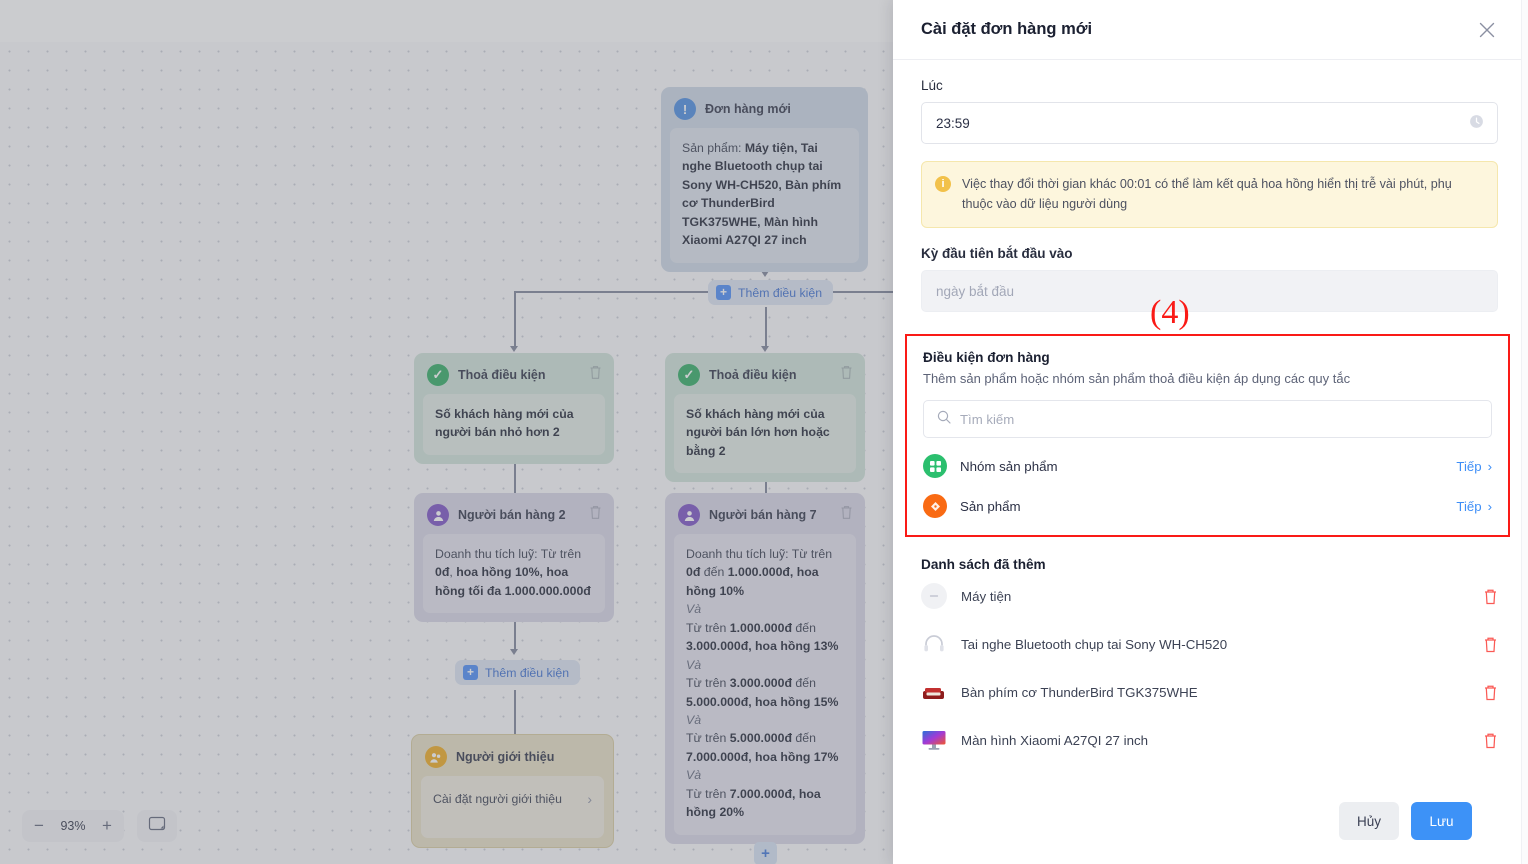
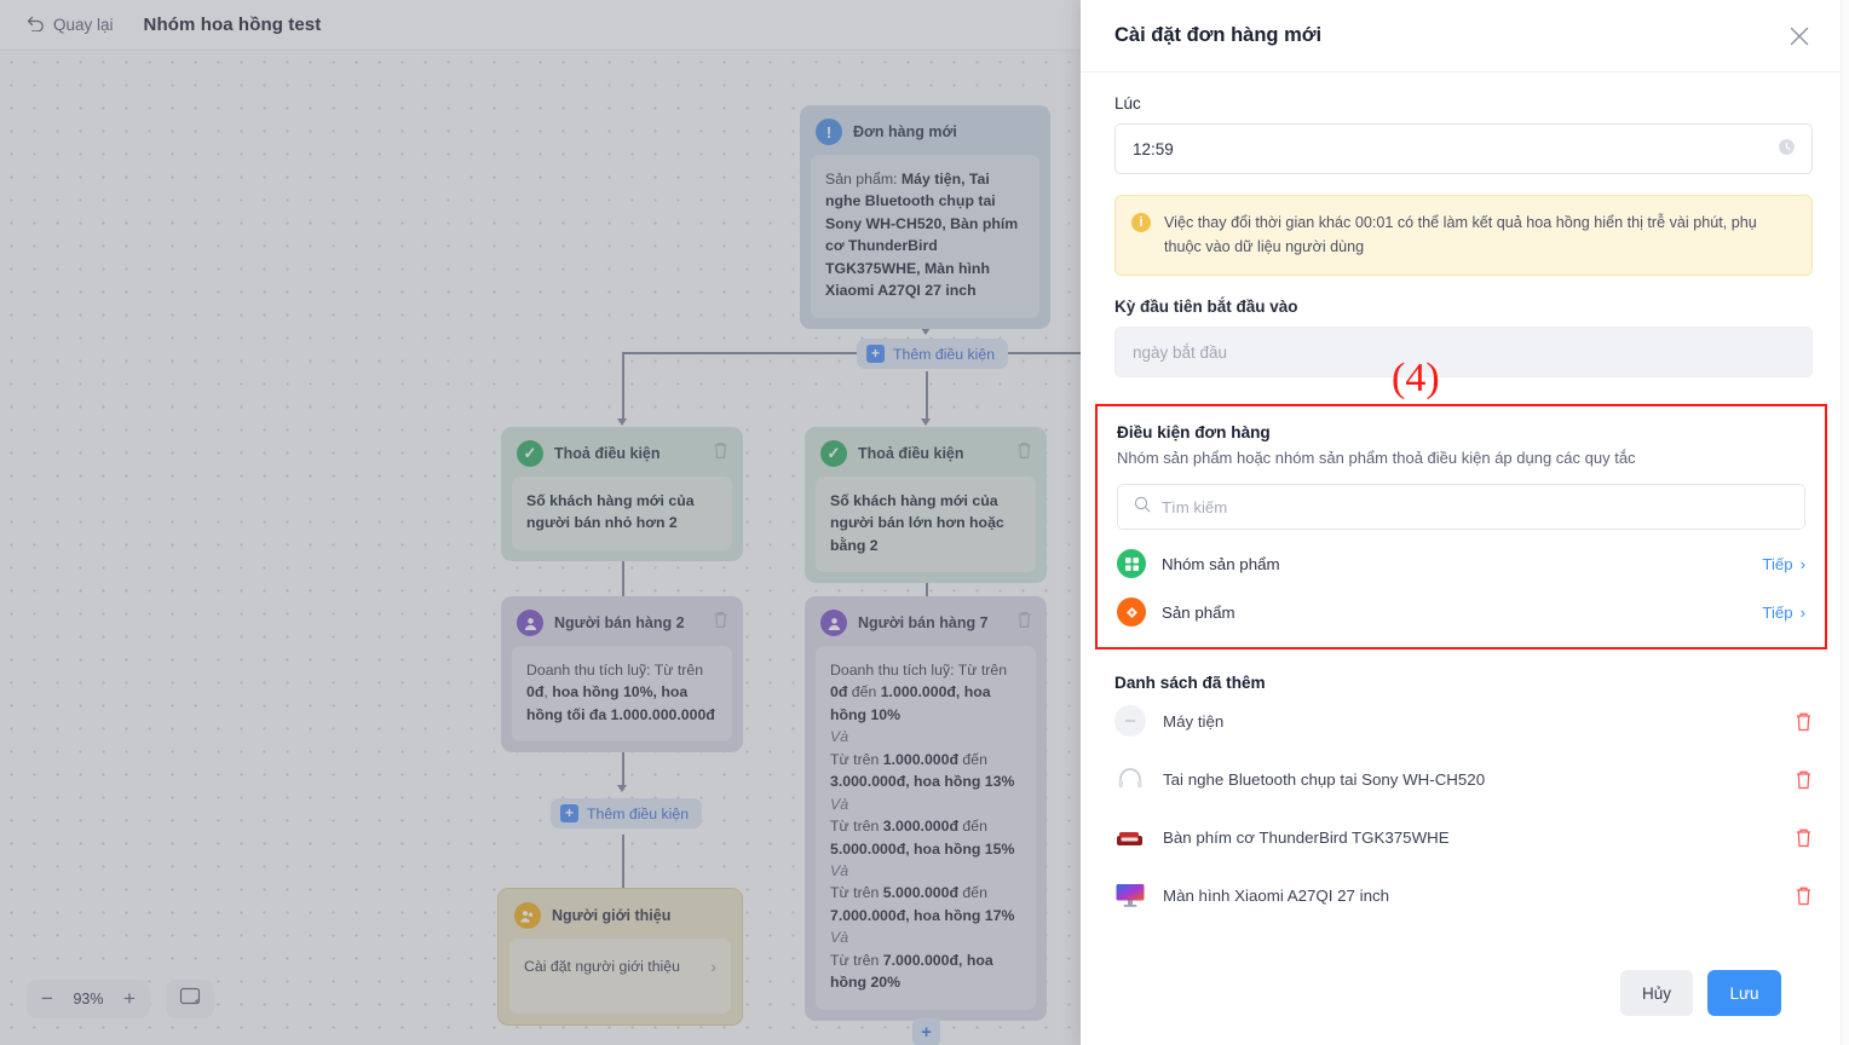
+ Quay lại
+ Nhóm hoa hồng test
  !
  Đơn hàng mới
  Sản phẩm: Máy tiện, Tai nghe Bluetooth chụp tai Sony WH-CH520, Bàn phím cơ ThunderBird TGK375WHE, Màn hình Xiaomi A27QI 27 inch
  +
  Thêm điều kiện
  ✓
  Thoả điều kiện
  Số khách hàng mới của người bán nhỏ hơn 2
  ✓
  Thoả điều kiện
  Số khách hàng mới của người bán lớn hơn hoặc bằng 2
  Người bán hàng 2
  Doanh thu tích luỹ: Từ trên 0đ, hoa hồng 10%, hoa hồng tối đa 1.000.000.000đ
  Người bán hàng 7
  Doanh thu tích luỹ: Từ trên 0đ đến 1.000.000đ, hoa hồng 10%
  Và
  Từ trên 1.000.000đ đến 3.000.000đ, hoa hồng 13%
  Và
  Từ trên 3.000.000đ đến 5.000.000đ, hoa hồng 15%
  Và
  Từ trên 5.000.000đ đến 7.000.000đ, hoa hồng 17%
  Và
  Từ trên 7.000.000đ, hoa hồng 20%
  +
  Thêm điều kiện
  Người giới thiệu
  Cài đặt người giới thiệu
  ›
  +
  −
  93%
  +
  Cài đặt đơn hàng mới
  Lúc
- 23:59
+ 12:59
  i
  Việc thay đổi thời gian khác 00:01 có thể làm kết quả hoa hồng hiển thị trễ vài phút, phụ thuộc vào dữ liệu người dùng
  Kỳ đầu tiên bắt đầu vào
  ngày bắt đầu
  (4)
  Điều kiện đơn hàng
- Thêm sản phẩm hoặc nhóm sản phẩm thoả điều kiện áp dụng các quy tắc
+ Nhóm sản phẩm hoặc nhóm sản phẩm thoả điều kiện áp dụng các quy tắc
  Tìm kiếm
  Nhóm sản phẩm
  Tiếp
  ›
  Sản phẩm
  Tiếp
  ›
  Danh sách đã thêm
  Máy tiện
  Tai nghe Bluetooth chụp tai Sony WH-CH520
  Bàn phím cơ ThunderBird TGK375WHE
  Màn hình Xiaomi A27QI 27 inch
  Hủy
  Lưu
